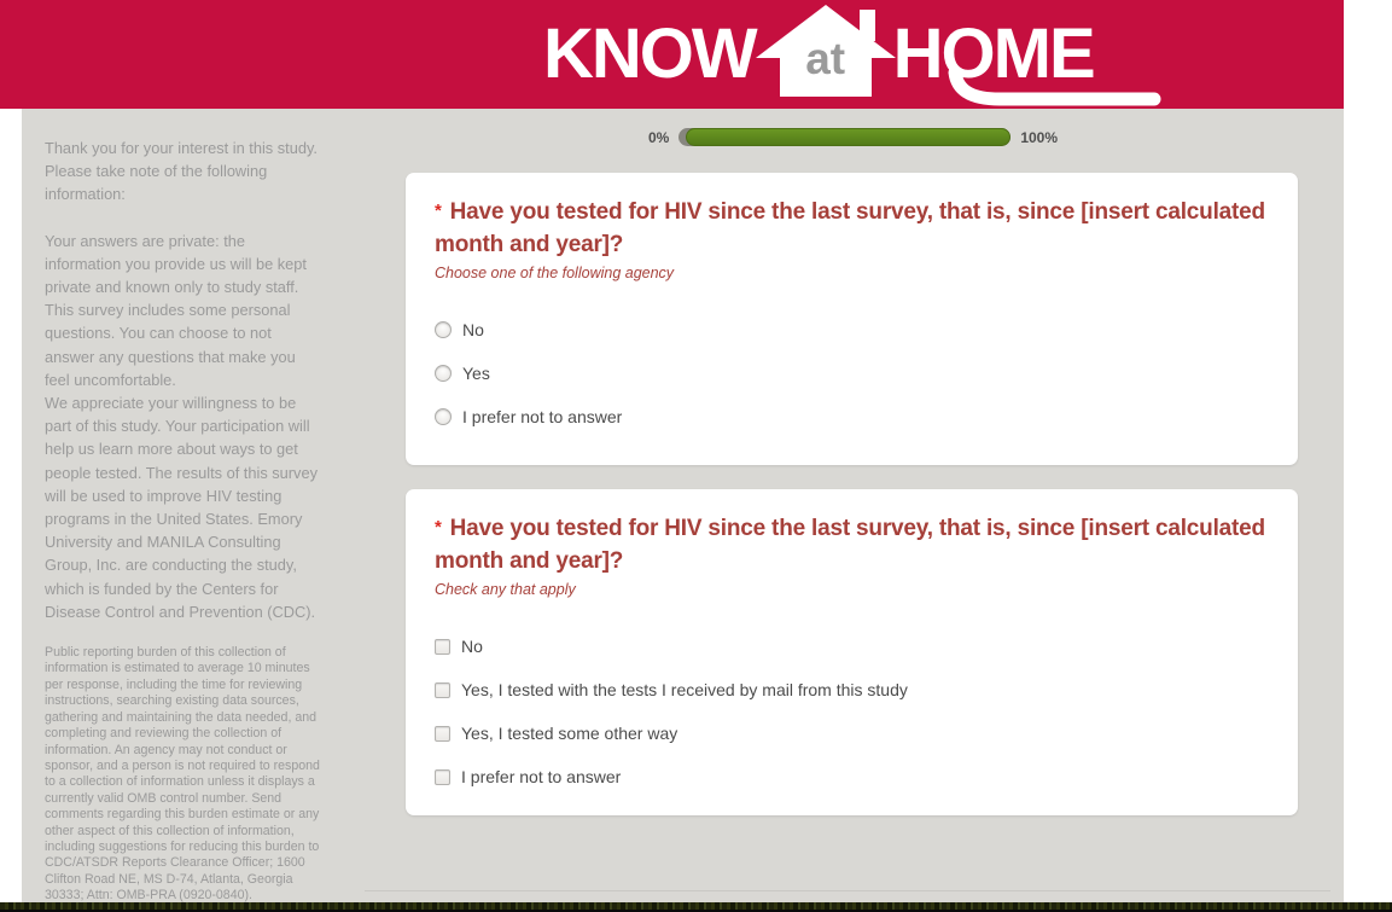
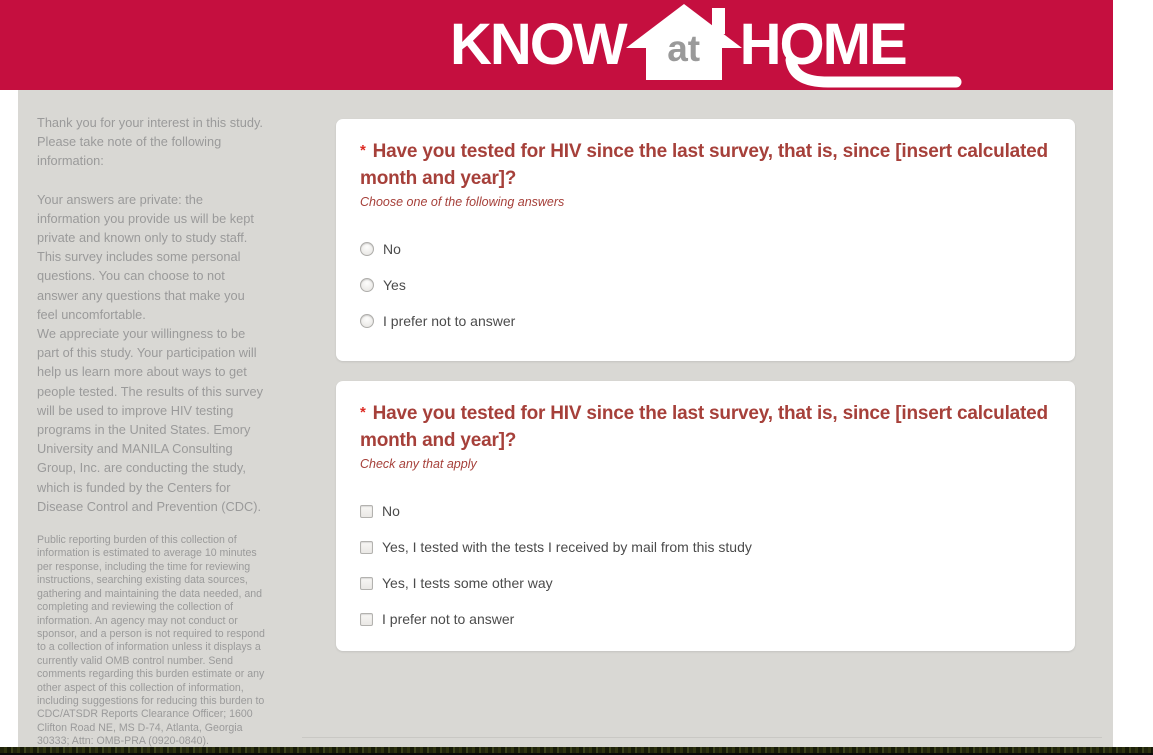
  KNOW
  at
  HOME
  Thank you for your interest in this study. Please take note of the following information:
  Your answers are private: the information you provide us will be kept private and known only to study staff. This survey includes some personal questions. You can choose to not answer any questions that make you feel uncomfortable.
  We appreciate your willingness to be part of this study. Your participation will help us learn more about ways to get people tested. The results of this survey will be used to improve HIV testing programs in the United States. Emory University and MANILA Consulting Group, Inc. are conducting the study, which is funded by the Centers for Disease Control and Prevention (CDC).
  Public reporting burden of this collection of information is estimated to average 10 minutes per response, including the time for reviewing instructions, searching existing data sources, gathering and maintaining the data needed, and completing and reviewing the collection of information. An agency may not conduct or sponsor, and a person is not required to respond to a collection of information unless it displays a currently valid OMB control number. Send comments regarding this burden estimate or any other aspect of this collection of information, including suggestions for reducing this burden to CDC/ATSDR Reports Clearance Officer; 1600 Clifton Road NE, MS D-74, Atlanta, Georgia 30333; Attn: OMB-PRA (0920-0840).
- 0%
- 100%
  * Have you tested for HIV since the last survey, that is, since [insert calculated month and year]?
- Choose one of the following agency
+ Choose one of the following answers
  No
  Yes
  I prefer not to answer
  * Have you tested for HIV since the last survey, that is, since [insert calculated month and year]?
  Check any that apply
  No
  Yes, I tested with the tests I received by mail from this study
- Yes, I tested some other way
+ Yes, I tests some other way
  I prefer not to answer
